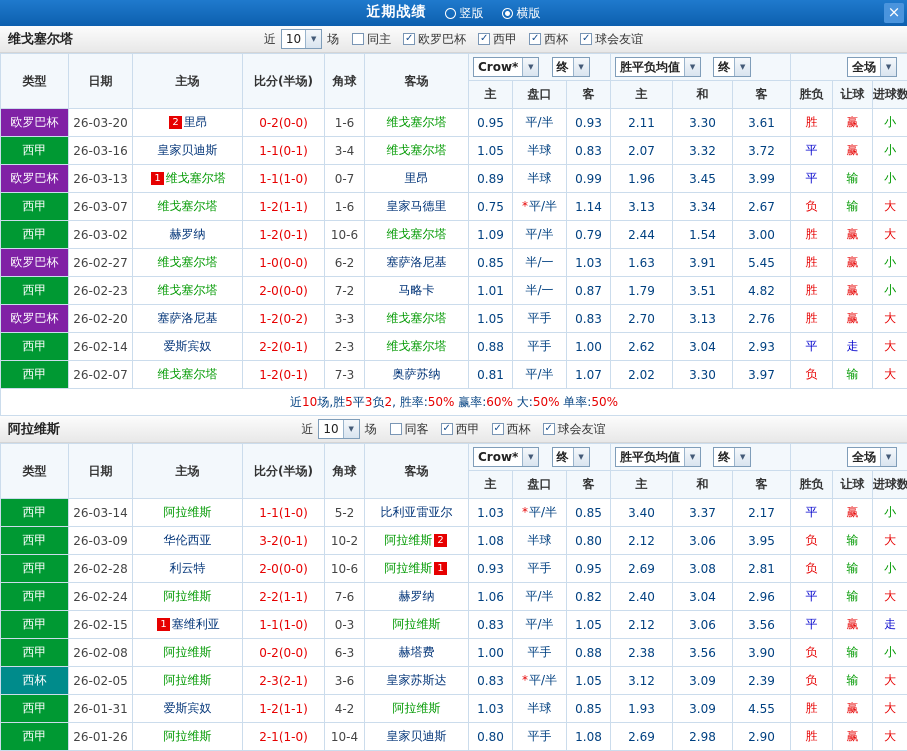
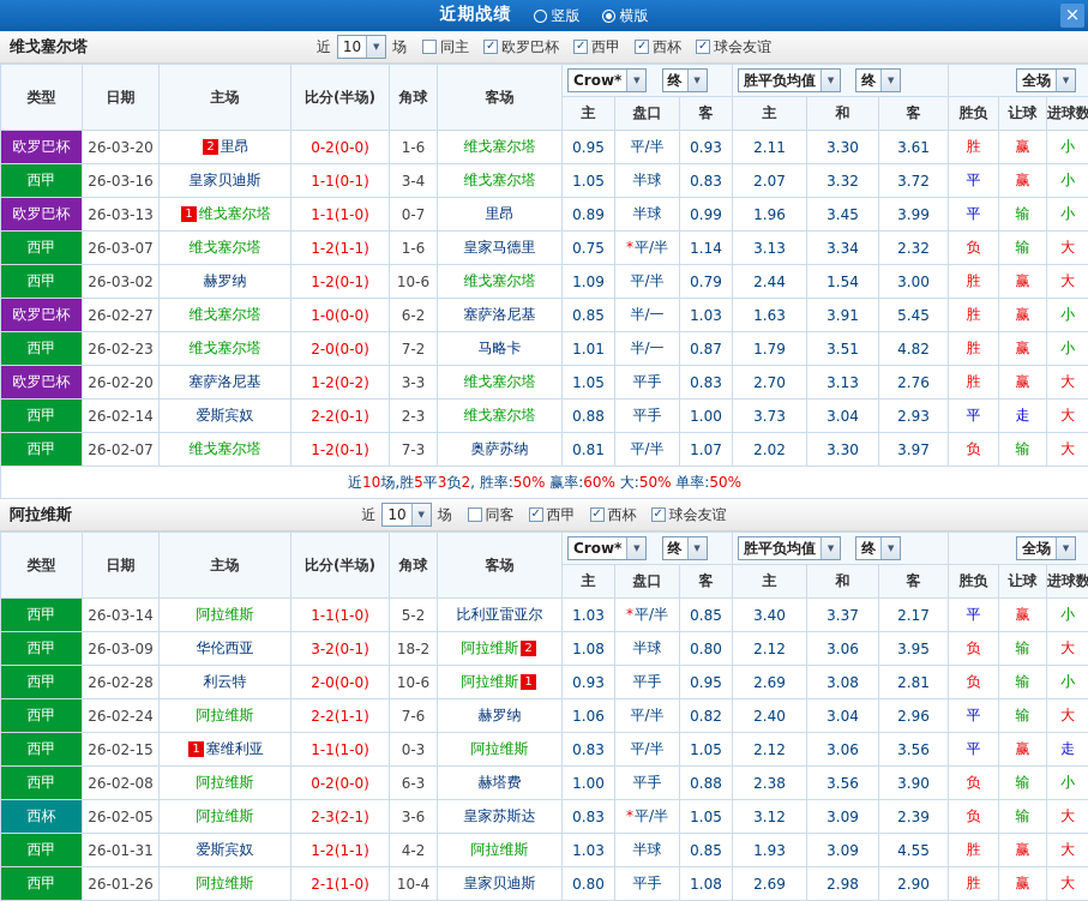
  近期战绩
  竖版
  横版
  ×
  维戈塞尔塔
  近
  10
  ▼
  场
  同主
  ✓
  欧罗巴杯
  ✓
  西甲
  ✓
  西杯
  ✓
  球会友谊
  类型	日期	主场	比分(半场)	角球	客场	Crow* ▼ 终 ▼	胜平负均值 ▼ 终 ▼	全场 ▼
  主	盘口	客	主	和	客	胜负	让球	进球数
  欧罗巴杯	26-03-20	2 里昂	0-2(0-0)	1-6	维戈塞尔塔	0.95	平/半	0.93	2.11	3.30	3.61	胜	赢	小
  西甲	26-03-16	皇家贝迪斯	1-1(0-1)	3-4	维戈塞尔塔	1.05	半球	0.83	2.07	3.32	3.72	平	赢	小
  欧罗巴杯	26-03-13	1 维戈塞尔塔	1-1(1-0)	0-7	里昂	0.89	半球	0.99	1.96	3.45	3.99	平	输	小
- 西甲	26-03-07	维戈塞尔塔	1-2(1-1)	1-6	皇家马德里	0.75	*平/半	1.14	3.13	3.34	2.67	负	输	大
+ 西甲	26-03-07	维戈塞尔塔	1-2(1-1)	1-6	皇家马德里	0.75	*平/半	1.14	3.13	3.34	2.32	负	输	大
  西甲	26-03-02	赫罗纳	1-2(0-1)	10-6	维戈塞尔塔	1.09	平/半	0.79	2.44	1.54	3.00	胜	赢	大
  欧罗巴杯	26-02-27	维戈塞尔塔	1-0(0-0)	6-2	塞萨洛尼基	0.85	半/一	1.03	1.63	3.91	5.45	胜	赢	小
  西甲	26-02-23	维戈塞尔塔	2-0(0-0)	7-2	马略卡	1.01	半/一	0.87	1.79	3.51	4.82	胜	赢	小
  欧罗巴杯	26-02-20	塞萨洛尼基	1-2(0-2)	3-3	维戈塞尔塔	1.05	平手	0.83	2.70	3.13	2.76	胜	赢	大
- 西甲	26-02-14	爱斯宾奴	2-2(0-1)	2-3	维戈塞尔塔	0.88	平手	1.00	2.62	3.04	2.93	平	走	大
+ 西甲	26-02-14	爱斯宾奴	2-2(0-1)	2-3	维戈塞尔塔	0.88	平手	1.00	3.73	3.04	2.93	平	走	大
  西甲	26-02-07	维戈塞尔塔	1-2(0-1)	7-3	奥萨苏纳	0.81	平/半	1.07	2.02	3.30	3.97	负	输	大
  近10场,胜5平3负2, 胜率:50% 赢率:60% 大:50% 单率:50%
  阿拉维斯
  近
  10
  ▼
  场
  同客
  ✓
  西甲
  ✓
  西杯
  ✓
  球会友谊
  类型	日期	主场	比分(半场)	角球	客场	Crow* ▼ 终 ▼	胜平负均值 ▼ 终 ▼	全场 ▼
  主	盘口	客	主	和	客	胜负	让球	进球数
  西甲	26-03-14	阿拉维斯	1-1(1-0)	5-2	比利亚雷亚尔	1.03	*平/半	0.85	3.40	3.37	2.17	平	赢	小
- 西甲	26-03-09	华伦西亚	3-2(0-1)	10-2	阿拉维斯 2	1.08	半球	0.80	2.12	3.06	3.95	负	输	大
+ 西甲	26-03-09	华伦西亚	3-2(0-1)	18-2	阿拉维斯 2	1.08	半球	0.80	2.12	3.06	3.95	负	输	大
  西甲	26-02-28	利云特	2-0(0-0)	10-6	阿拉维斯 1	0.93	平手	0.95	2.69	3.08	2.81	负	输	小
  西甲	26-02-24	阿拉维斯	2-2(1-1)	7-6	赫罗纳	1.06	平/半	0.82	2.40	3.04	2.96	平	输	大
  西甲	26-02-15	1 塞维利亚	1-1(1-0)	0-3	阿拉维斯	0.83	平/半	1.05	2.12	3.06	3.56	平	赢	走
  西甲	26-02-08	阿拉维斯	0-2(0-0)	6-3	赫塔费	1.00	平手	0.88	2.38	3.56	3.90	负	输	小
  西杯	26-02-05	阿拉维斯	2-3(2-1)	3-6	皇家苏斯达	0.83	*平/半	1.05	3.12	3.09	2.39	负	输	大
  西甲	26-01-31	爱斯宾奴	1-2(1-1)	4-2	阿拉维斯	1.03	半球	0.85	1.93	3.09	4.55	胜	赢	大
  西甲	26-01-26	阿拉维斯	2-1(1-0)	10-4	皇家贝迪斯	0.80	平手	1.08	2.69	2.98	2.90	胜	赢	大
